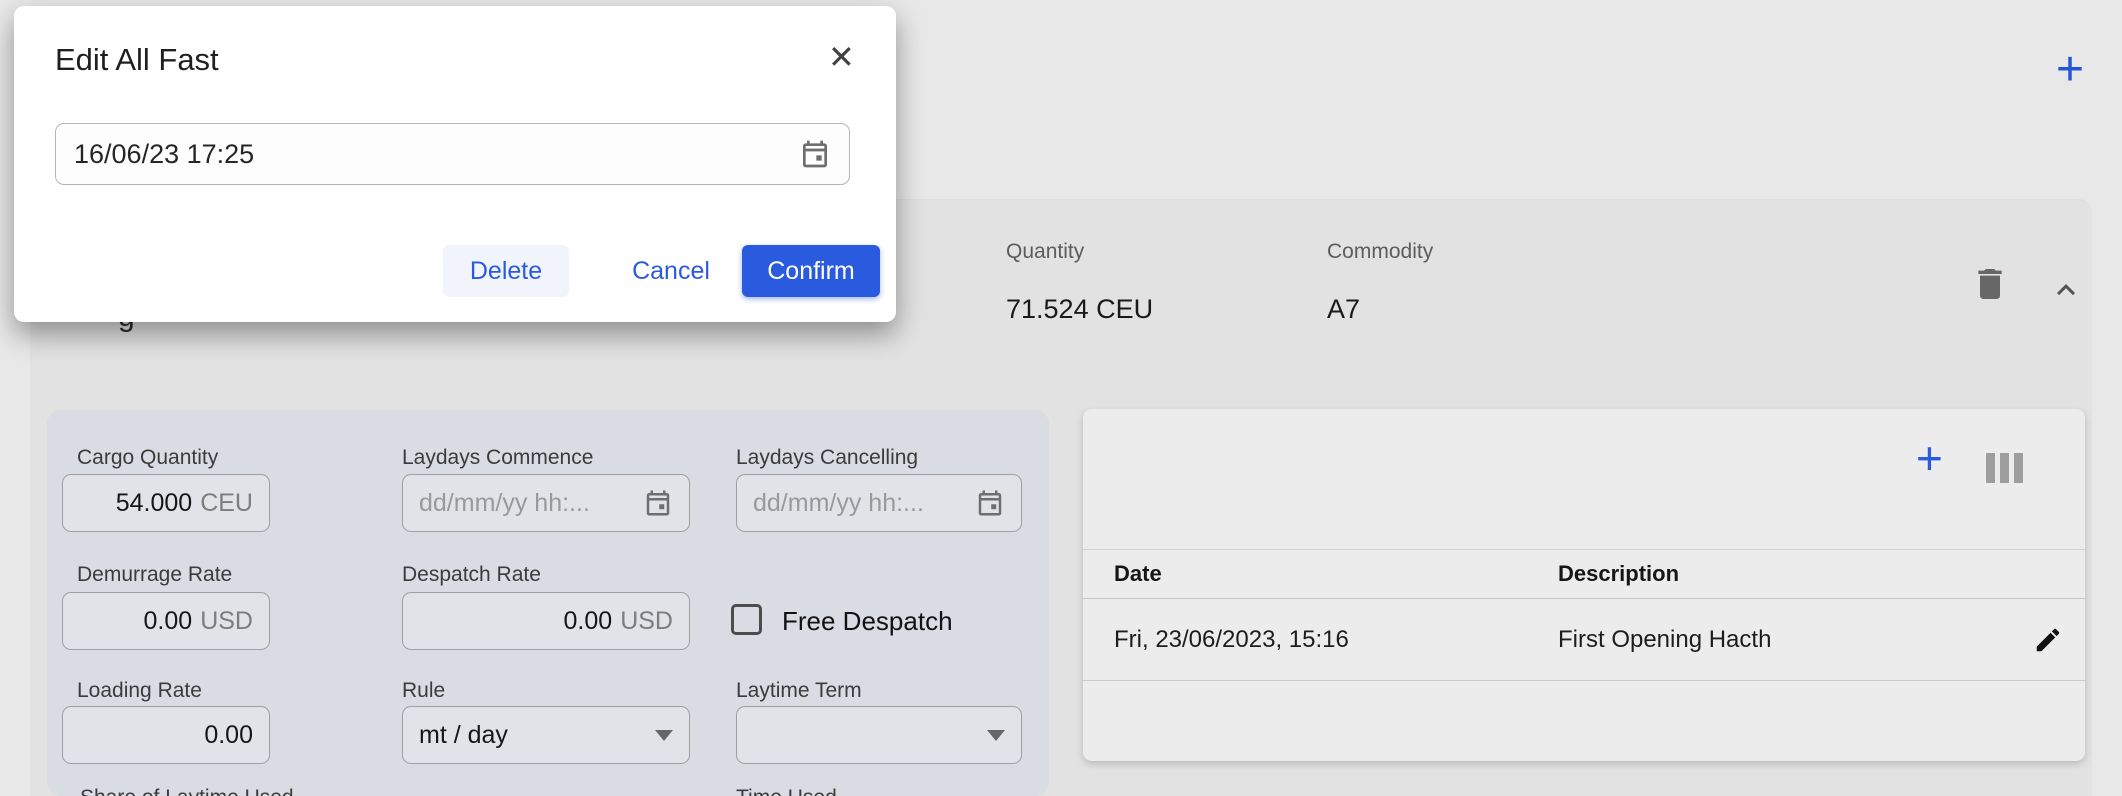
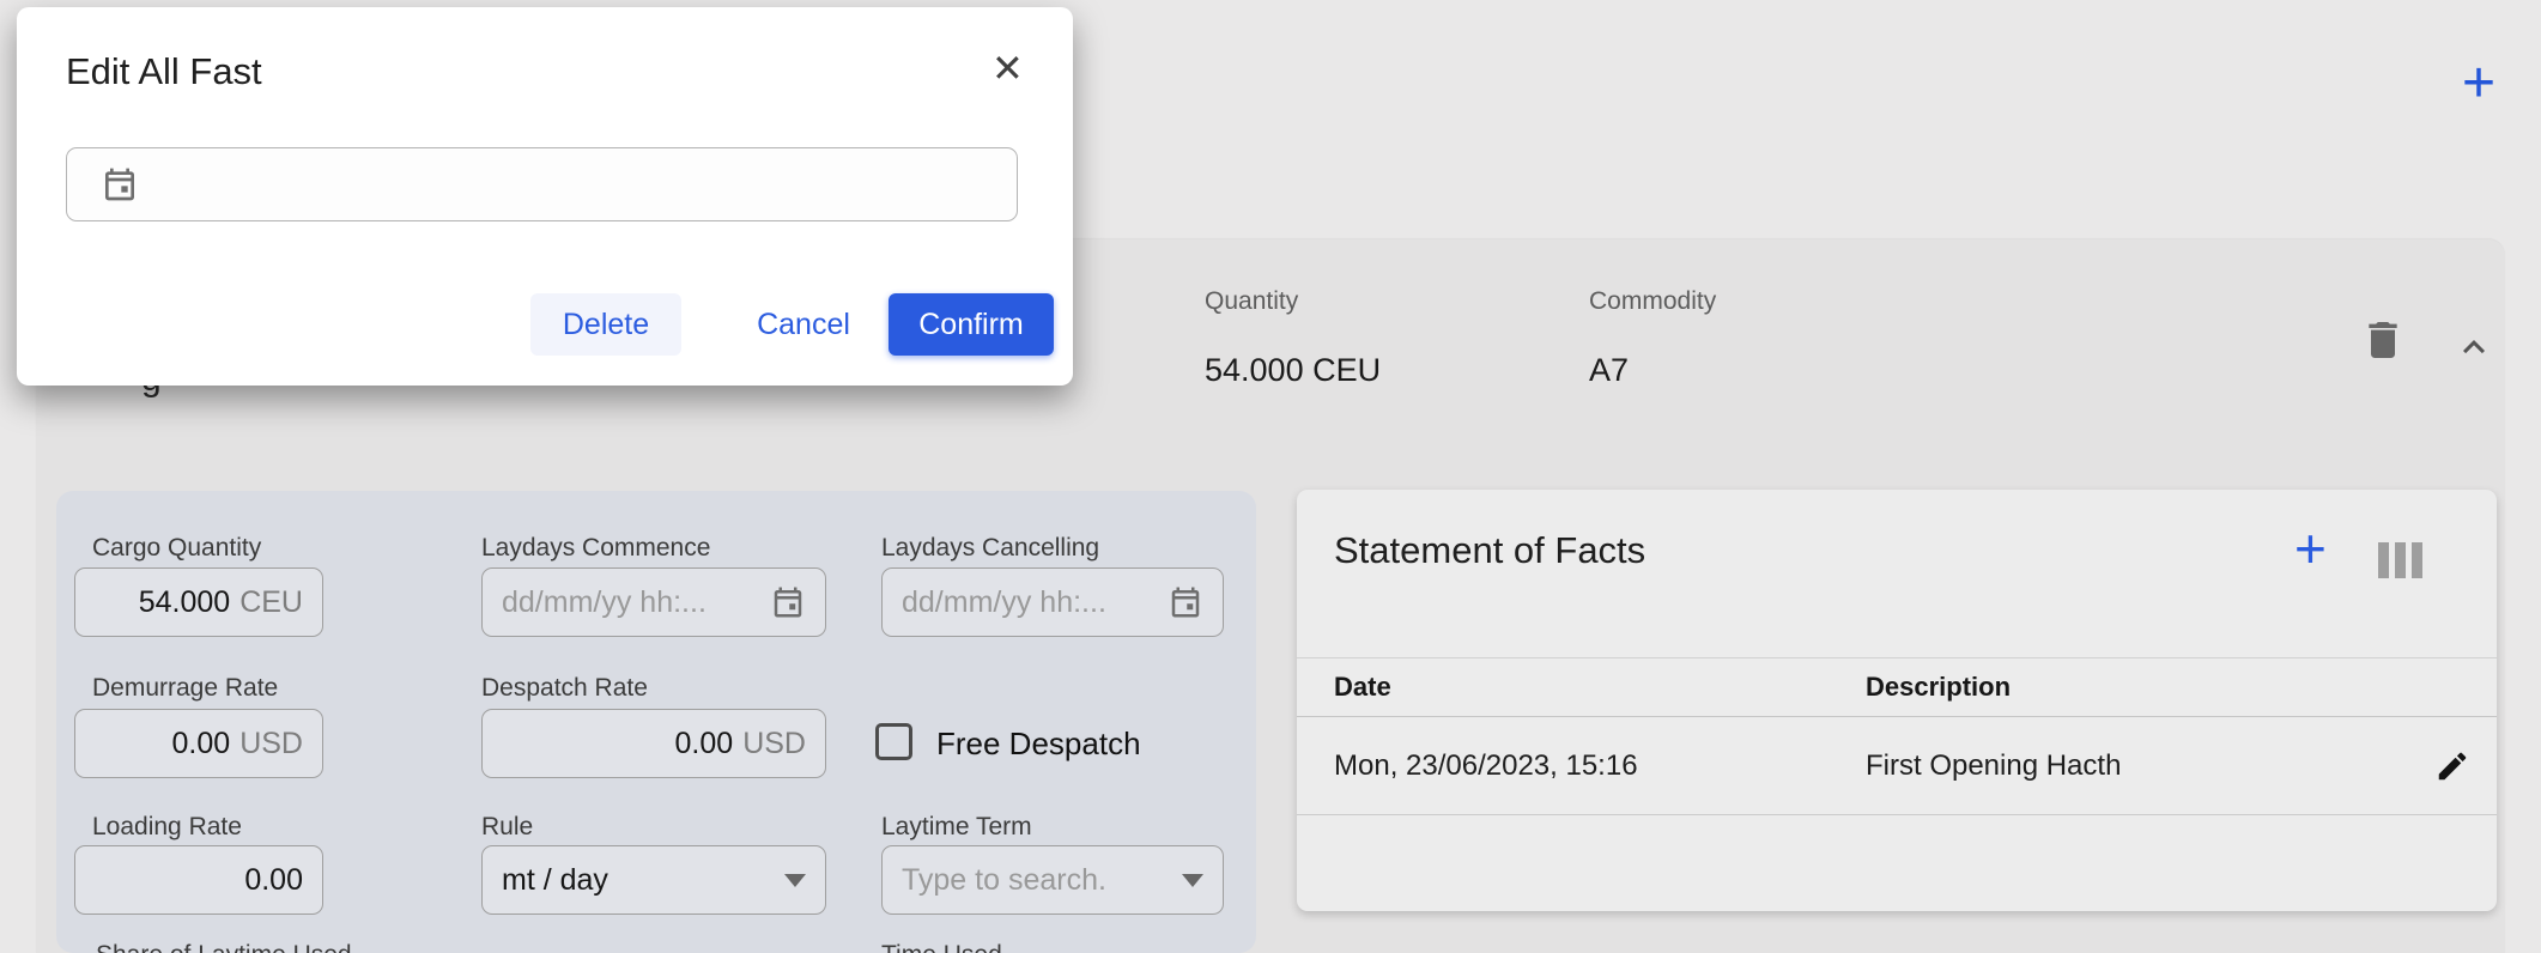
  +
  Quantity
- 71.524 CEU
+ 54.000 CEU
  Commodity
  A7
  Cargo Quantity
  54.000
  CEU
  Laydays Commence
  dd/mm/yy hh:...
  Laydays Cancelling
  dd/mm/yy hh:...
  Demurrage Rate
  0.00
  USD
  Despatch Rate
  0.00
  USD
  Free Despatch
  Loading Rate
  0.00
  Rule
  mt / day
  Laytime Term
+ Type to search.
+ Statement of Facts
  +
  Date
  Description
- Fri, 23/06/2023, 15:16
+ Mon, 23/06/2023, 15:16
  First Opening Hacth
  Edit All Fast
  ✕
- 16/06/23 17:25
  Delete
  Cancel
  Confirm
